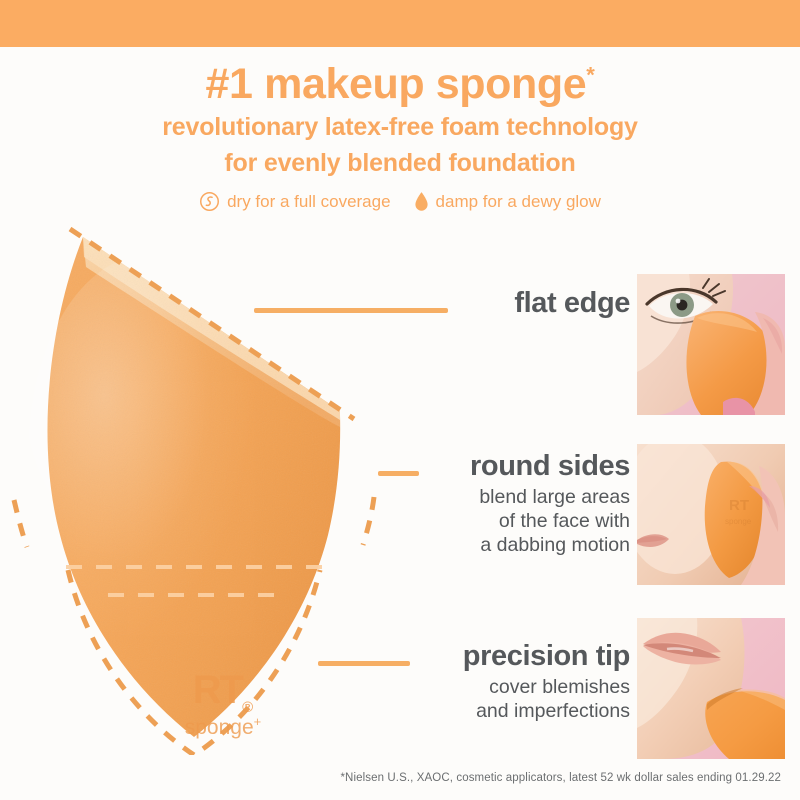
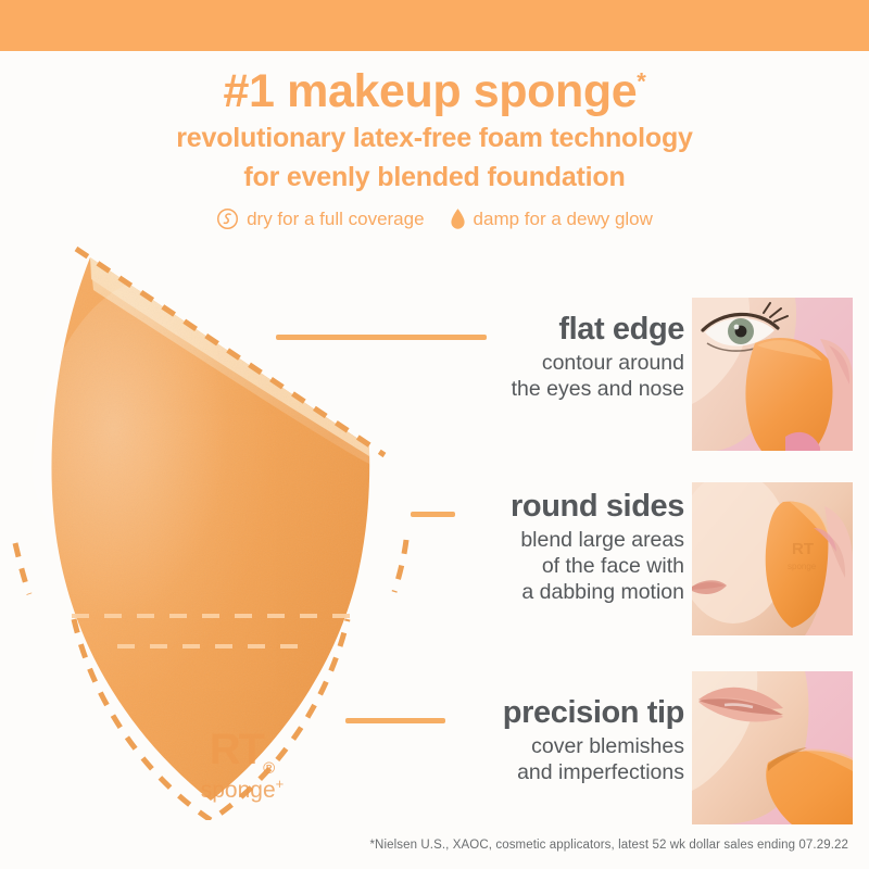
  #1 makeup sponge*
  revolutionary latex-free foam technology
  for evenly blended foundation
  dry for a full coverage
  damp for a dewy glow
  RT®
  sponge+
  flat edge
+ contour around
+ the eyes and nose
  round sides
  blend large areas
  of the face with
  a dabbing motion
  precision tip
  cover blemishes
  and imperfections
- *Nielsen U.S., XAOC, cosmetic applicators, latest 52 wk dollar sales ending 01.29.22
+ *Nielsen U.S., XAOC, cosmetic applicators, latest 52 wk dollar sales ending 07.29.22
